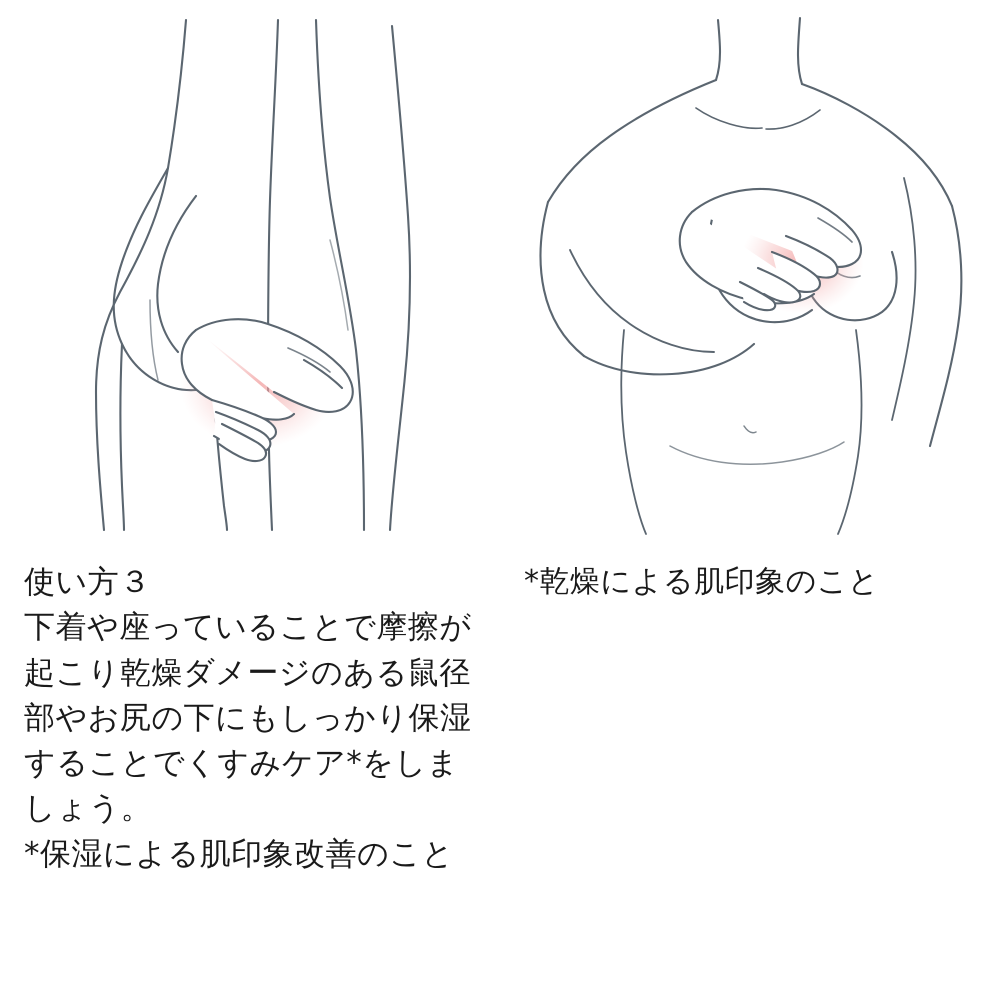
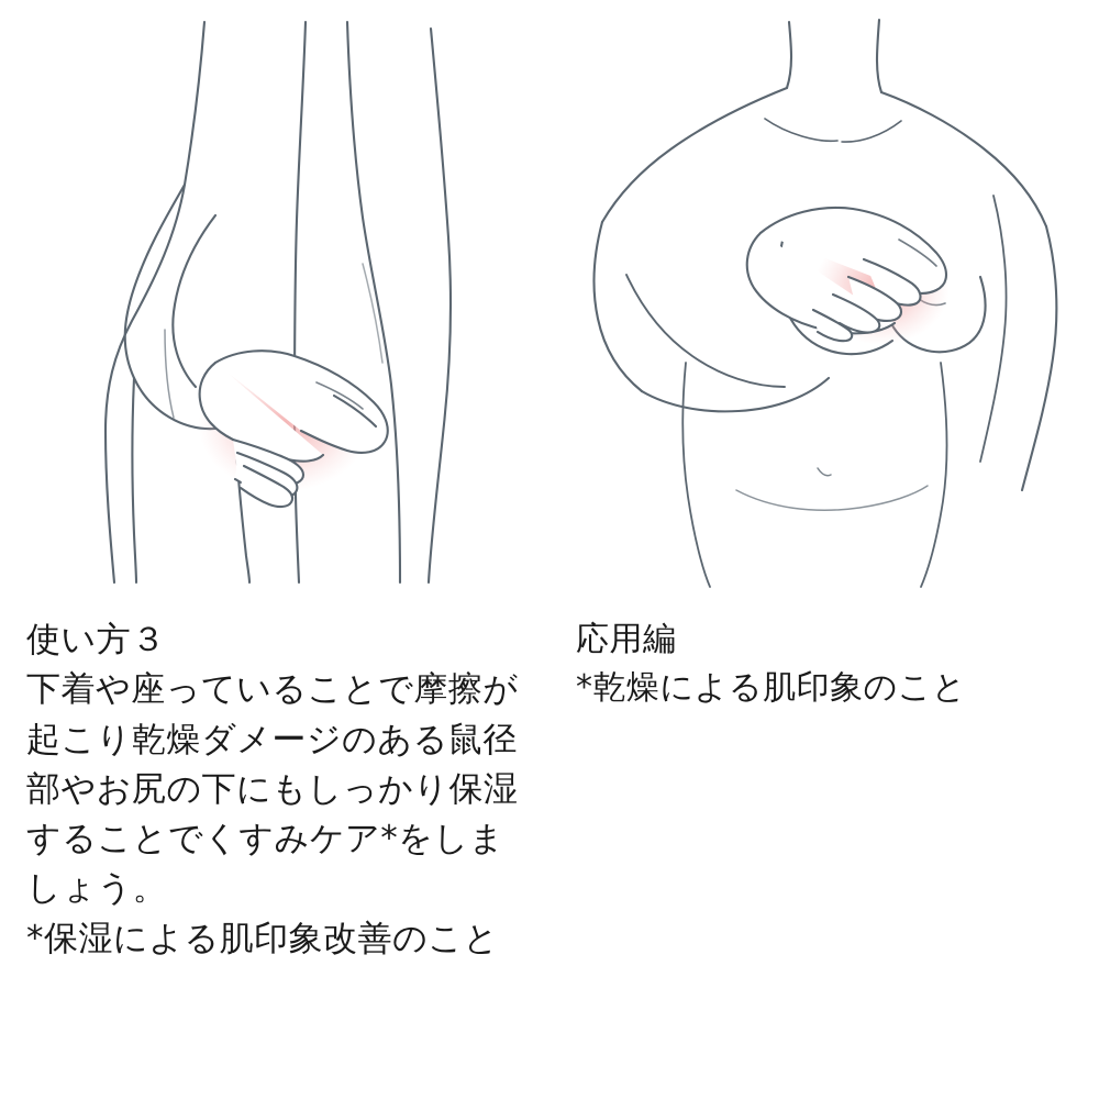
  使い方３
  下着や座っていることで摩擦が起こり乾燥ダメージのある鼠径部やお尻の下にもしっかり保湿することでくすみケア*をしましょう。
  *保湿による肌印象改善のこと
+ 応用編
  *乾燥による肌印象のこと
